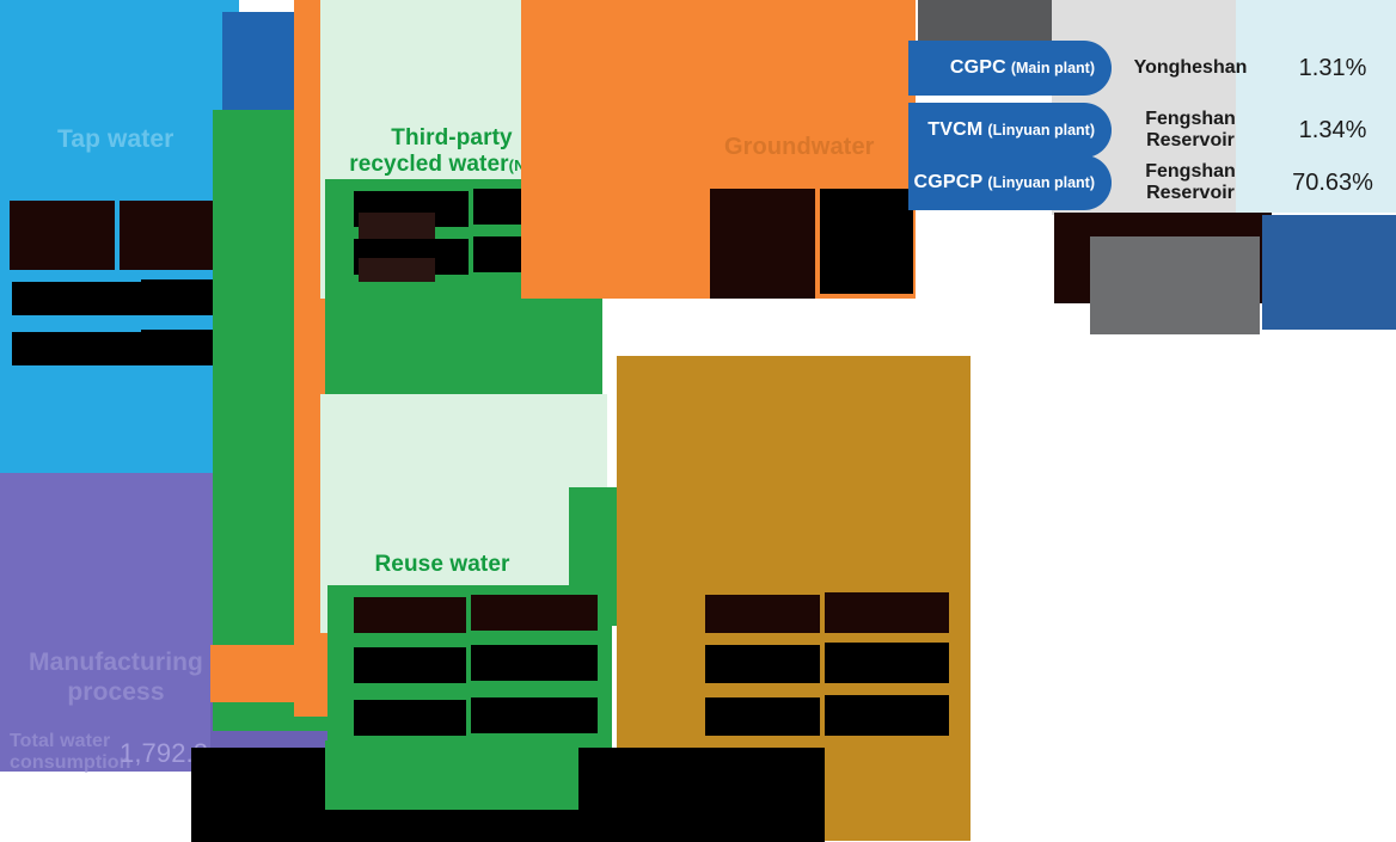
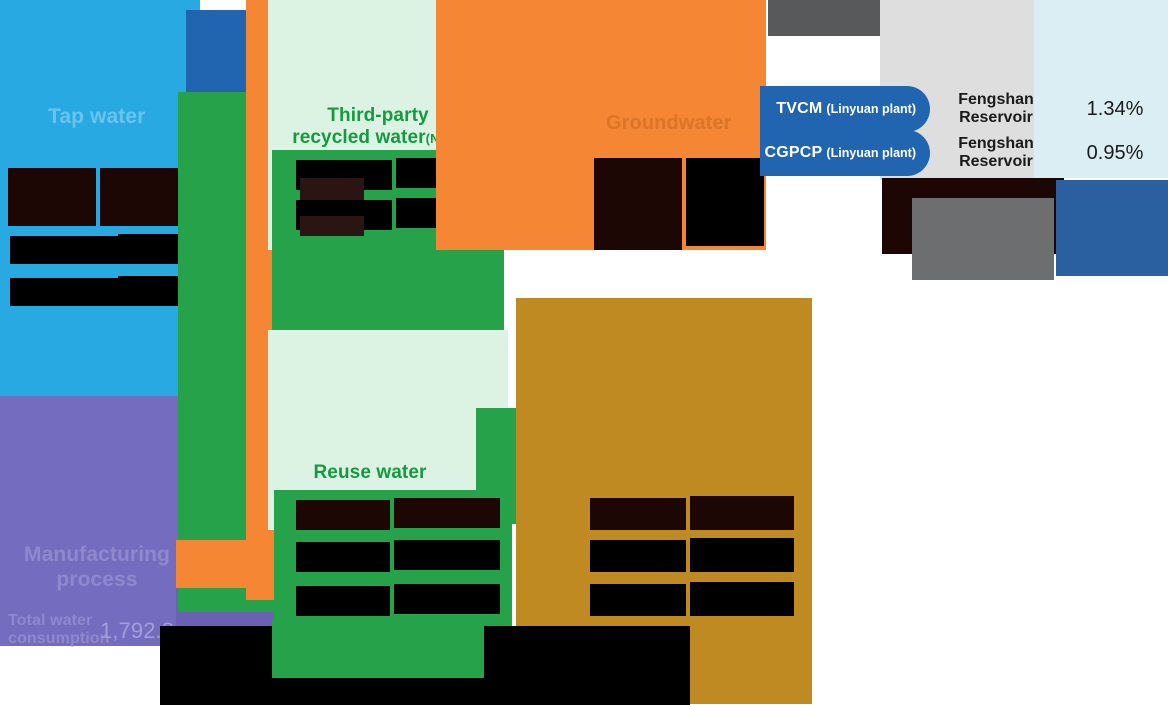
  Tap water
  Manufacturing
  process
  Total water
  consumption
  1,792.
  Third-party
  recycled water(N
  Reuse water
  Groundwater
- CGPC
- (Main plant)
- Yongheshan
- 1.31%
  TVCM
  (Linyuan plant)
  Fengshan Reservoir
  1.34%
  CGPCP
  (Linyuan plant)
  Fengshan Reservoir
- 70.63%
+ 0.95%
